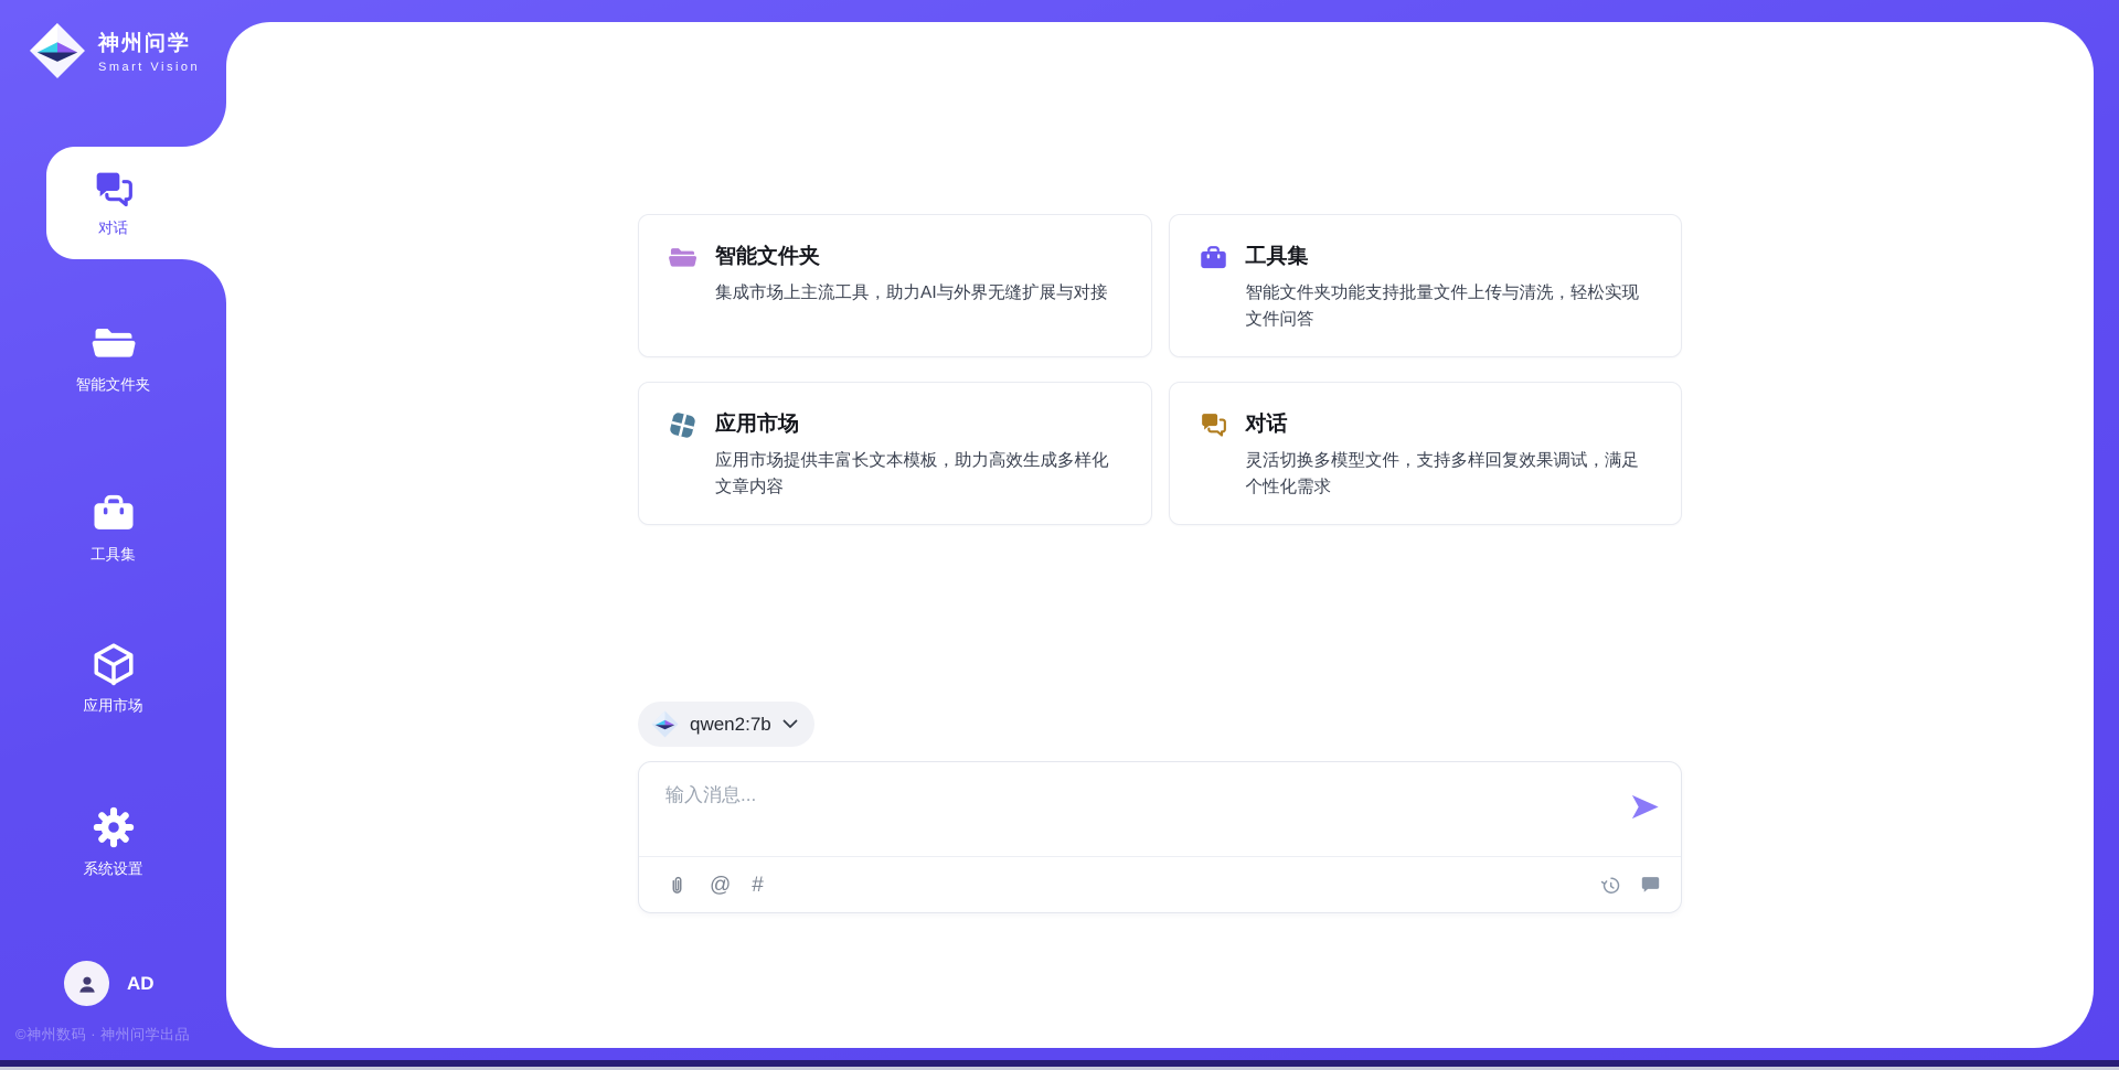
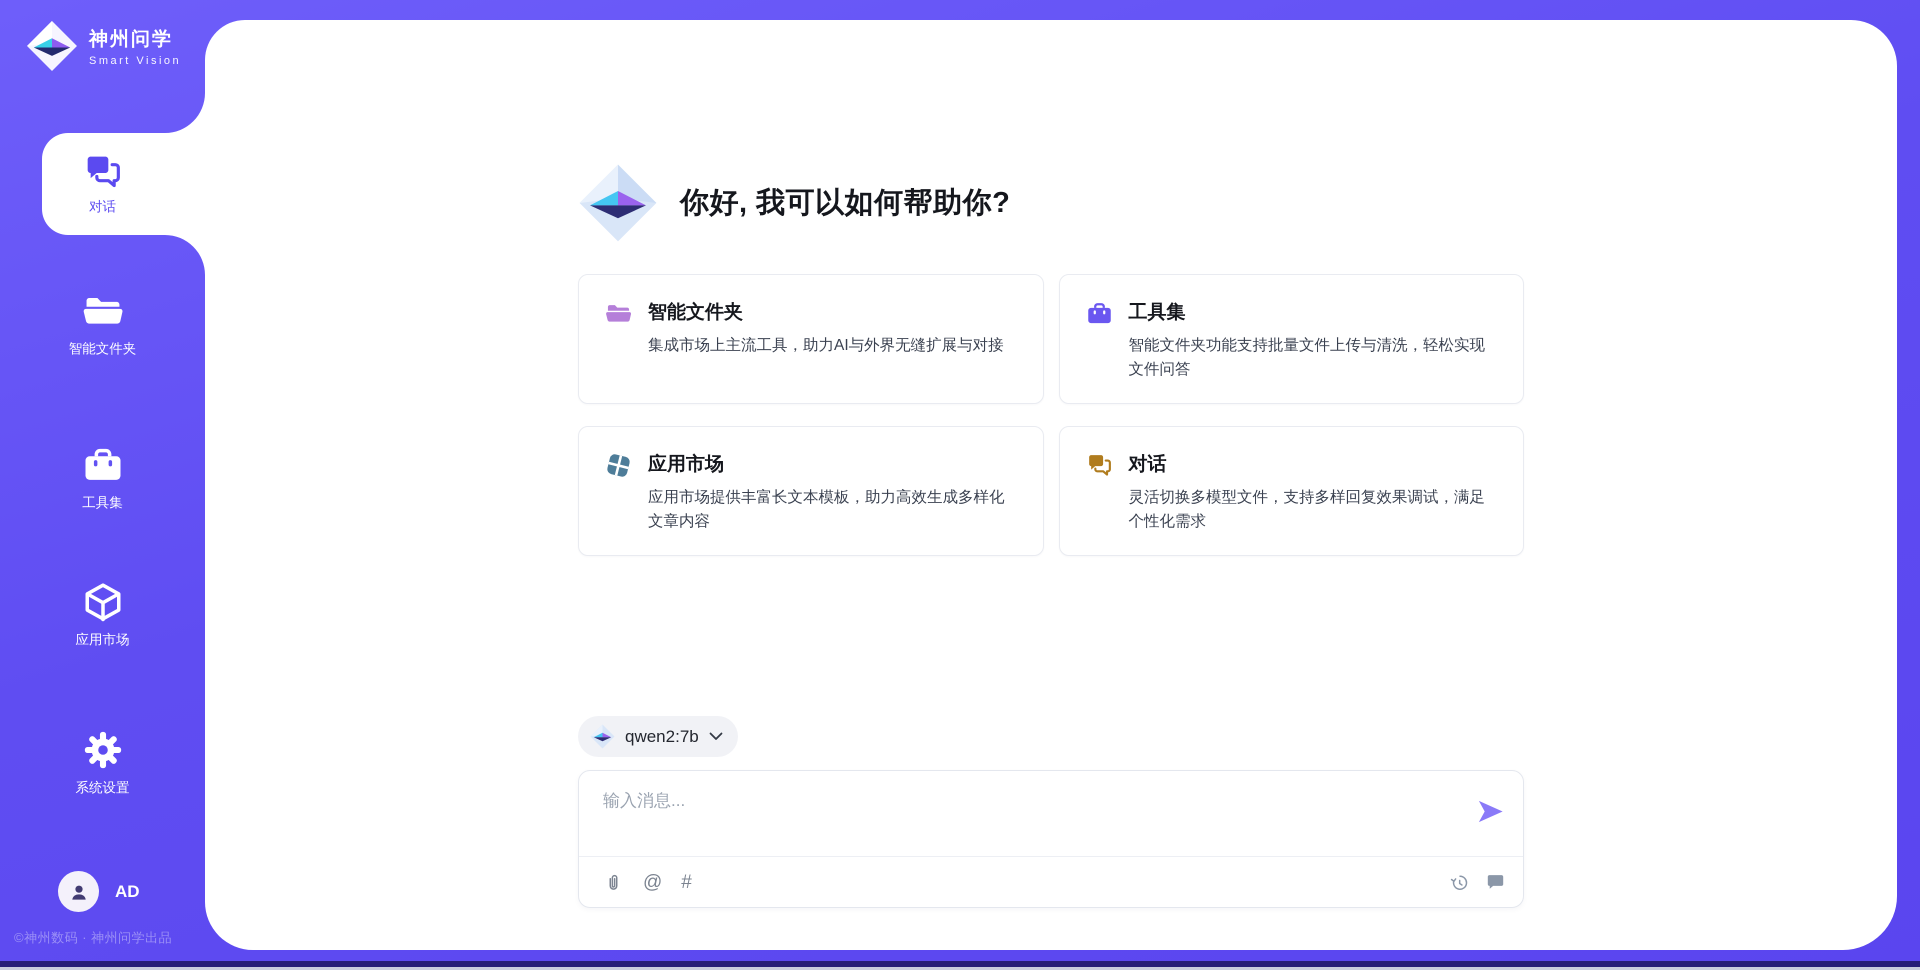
  神州问学
  Smart Vision
  对话
  智能文件夹
  工具集
  应用市场
  系统设置
  AD
  ©神州数码 · 神州问学出品
+ 你好, 我可以如何帮助你?
  智能文件夹
  集成市场上主流工具，助力AI与外界无缝扩展与对接
  工具集
  智能文件夹功能支持批量文件上传与清洗，轻松实现文件问答
  应用市场
  应用市场提供丰富长文本模板，助力高效生成多样化文章内容
  对话
  灵活切换多模型文件，支持多样回复效果调试，满足个性化需求
  qwen2:7b
  输入消息...
  @
  #
